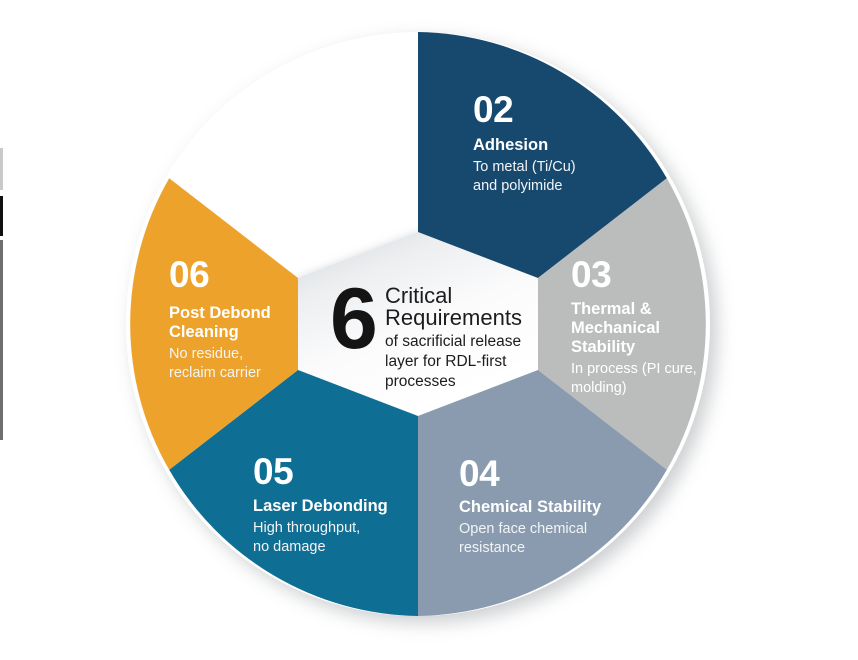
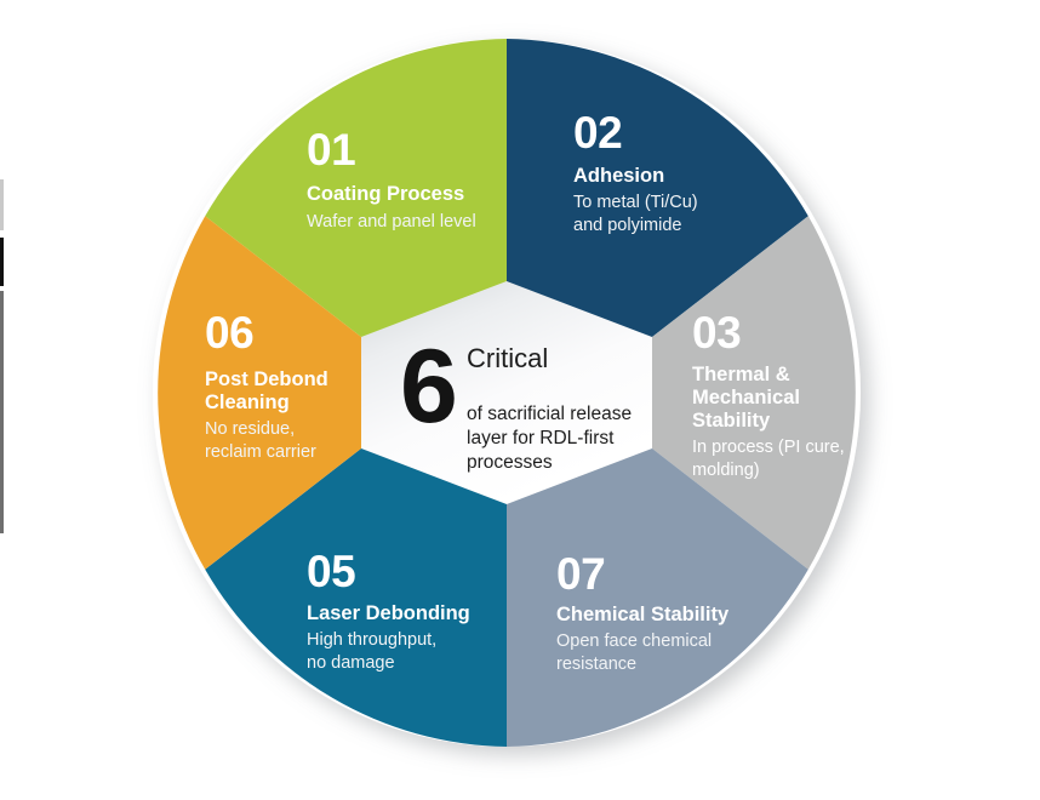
+ 01
+ Coating Process
+ Wafer and panel level
  02
  Adhesion
  To metal (Ti/Cu)
  and polyimide
  03
  Thermal &
  Mechanical
  Stability
  In process (PI cure,
  molding)
- 04
+ 07
  Chemical Stability
  Open face chemical
  resistance
  05
  Laser Debonding
  High throughput,
  no damage
  06
  Post Debond
  Cleaning
  No residue,
  reclaim carrier
  6
  Critical
- Requirements
  of sacrificial release
  layer for RDL-first
  processes
